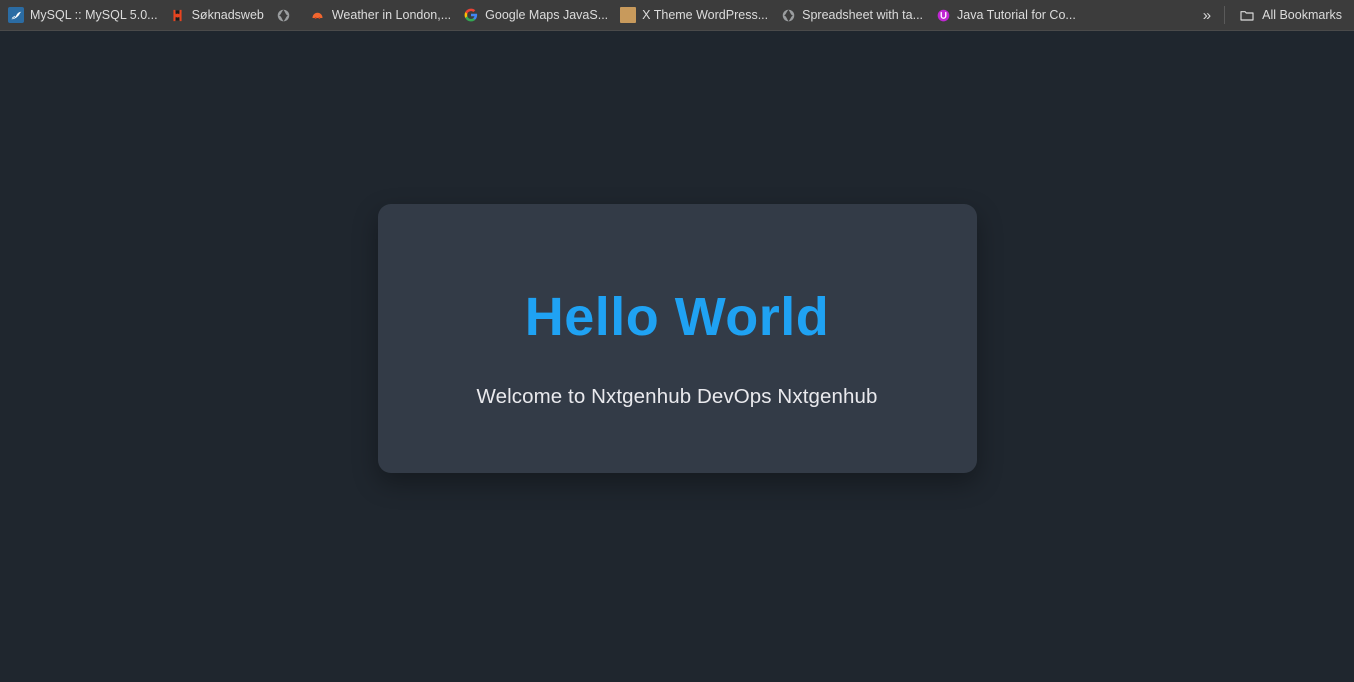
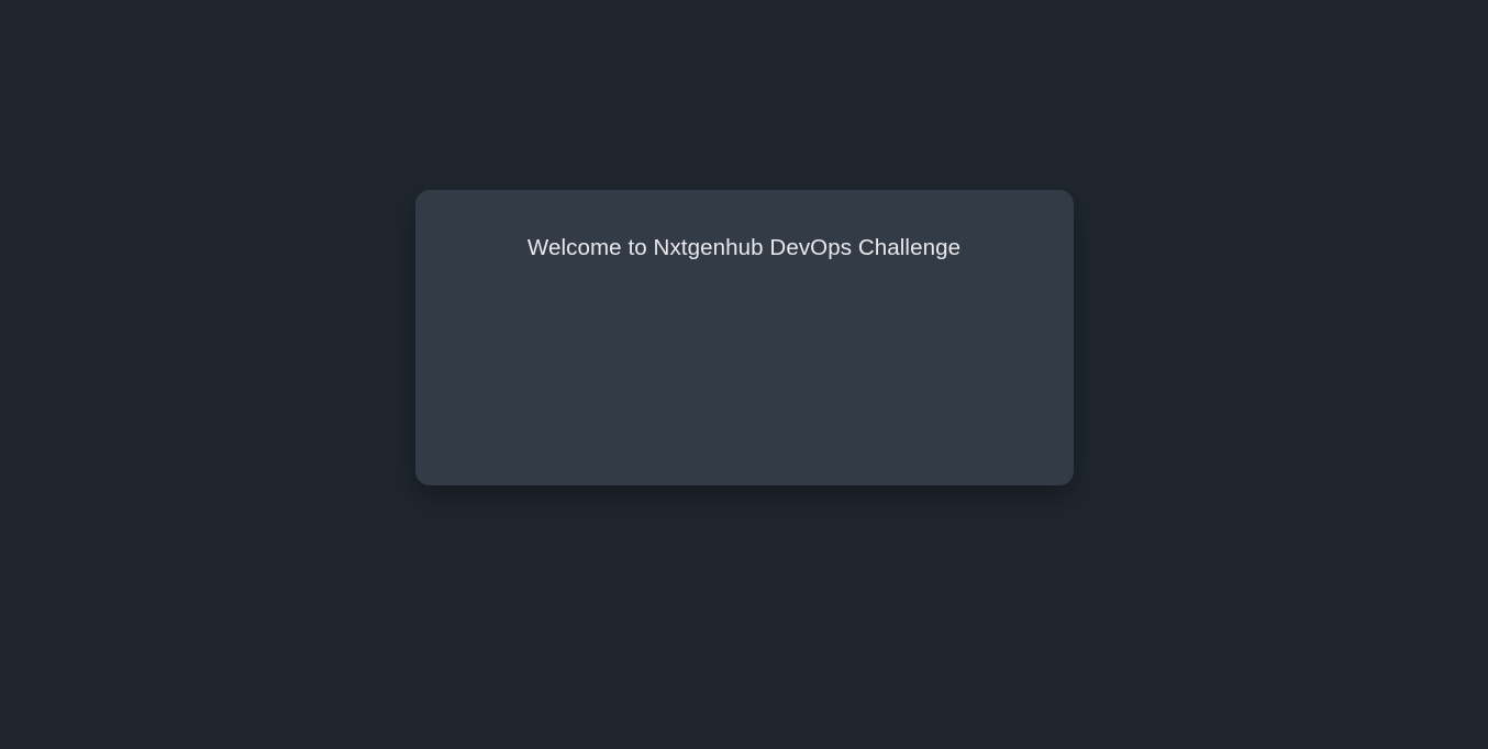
- MySQL :: MySQL 5.0...
- Søknadsweb
- Weather in London,...
- Google Maps JavaS...
- X Theme WordPress...
- Spreadsheet with ta...
- Java Tutorial for Co...
- »
- All Bookmarks
- Hello World
- Welcome to Nxtgenhub DevOps Nxtgenhub
+ Welcome to Nxtgenhub DevOps Challenge
